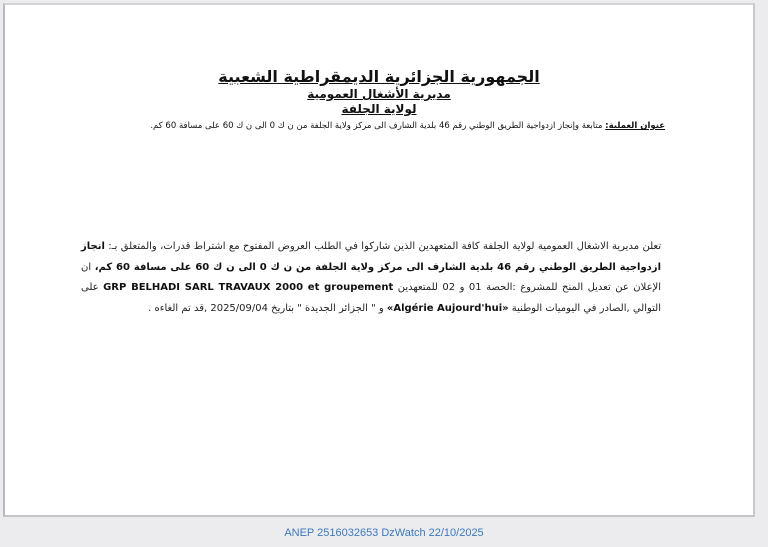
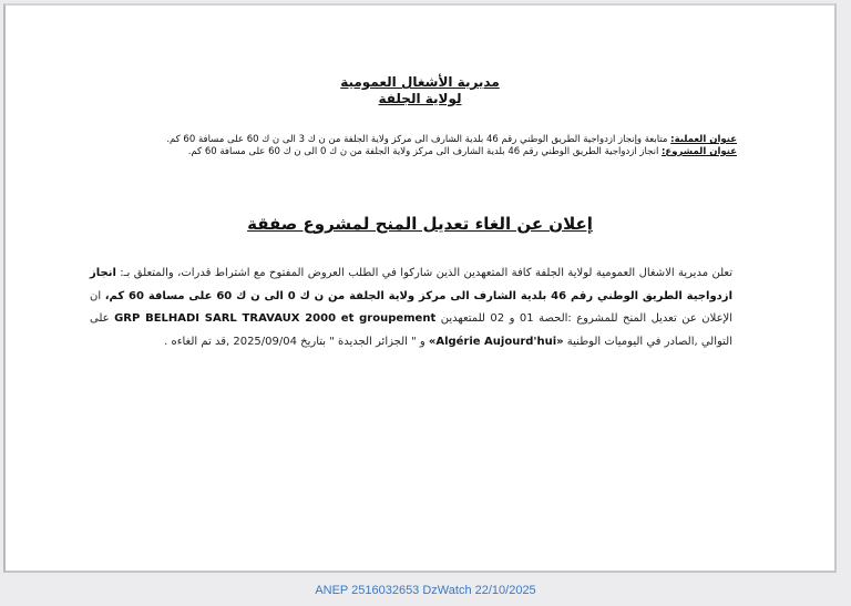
- الجمهورية الجزائرية الديمقراطية الشعبية
  مديرية الأشغال العمومية
  لولاية الجلفة
- عنوان العملية: متابعة وإنجاز ازدواجية الطريق الوطني رقم 46 بلدية الشارف الى مركز ولاية الجلفة من ن ك 0 الى ن ك 60 على مسافة 60 كم.
+ عنوان العملية: متابعة وإنجاز ازدواجية الطريق الوطني رقم 46 بلدية الشارف الى مركز ولاية الجلفة من ن ك 3 الى ن ك 60 على مسافة 60 كم.
+ عنوان المشروع: انجاز ازدواجية الطريق الوطني رقم 46 بلدية الشارف الى مركز ولاية الجلفة من ن ك 0 الى ن ك 60 على مسافة 60 كم.
+ إعلان عن الغاء تعديل المنح لمشروع صفقة
  تعلن مديرية الاشغال العمومية لولاية الجلفة كافة المتعهدين الذين شاركوا في الطلب العروض المفتوح مع اشتراط قدرات، والمتعلق بـ: انجاز ازدواجية الطريق الوطني رقم 46 بلدية الشارف الى مركز ولاية الجلفة من ن ك 0 الى ن ك 60 على مسافة 60 كم، ان الإعلان عن تعديل المنح للمشروع :الحصة 01 و 02 للمتعهدين GRP BELHADI SARL TRAVAUX 2000 et groupement على التوالي ,الصادر في اليوميات الوطنية «Algérie Aujourd'hui» و " الجزائر الجديدة " بتاريخ 2025/09/04 ,قد تم الغاءه .
  ANEP 2516032653 DzWatch 22/10/2025
